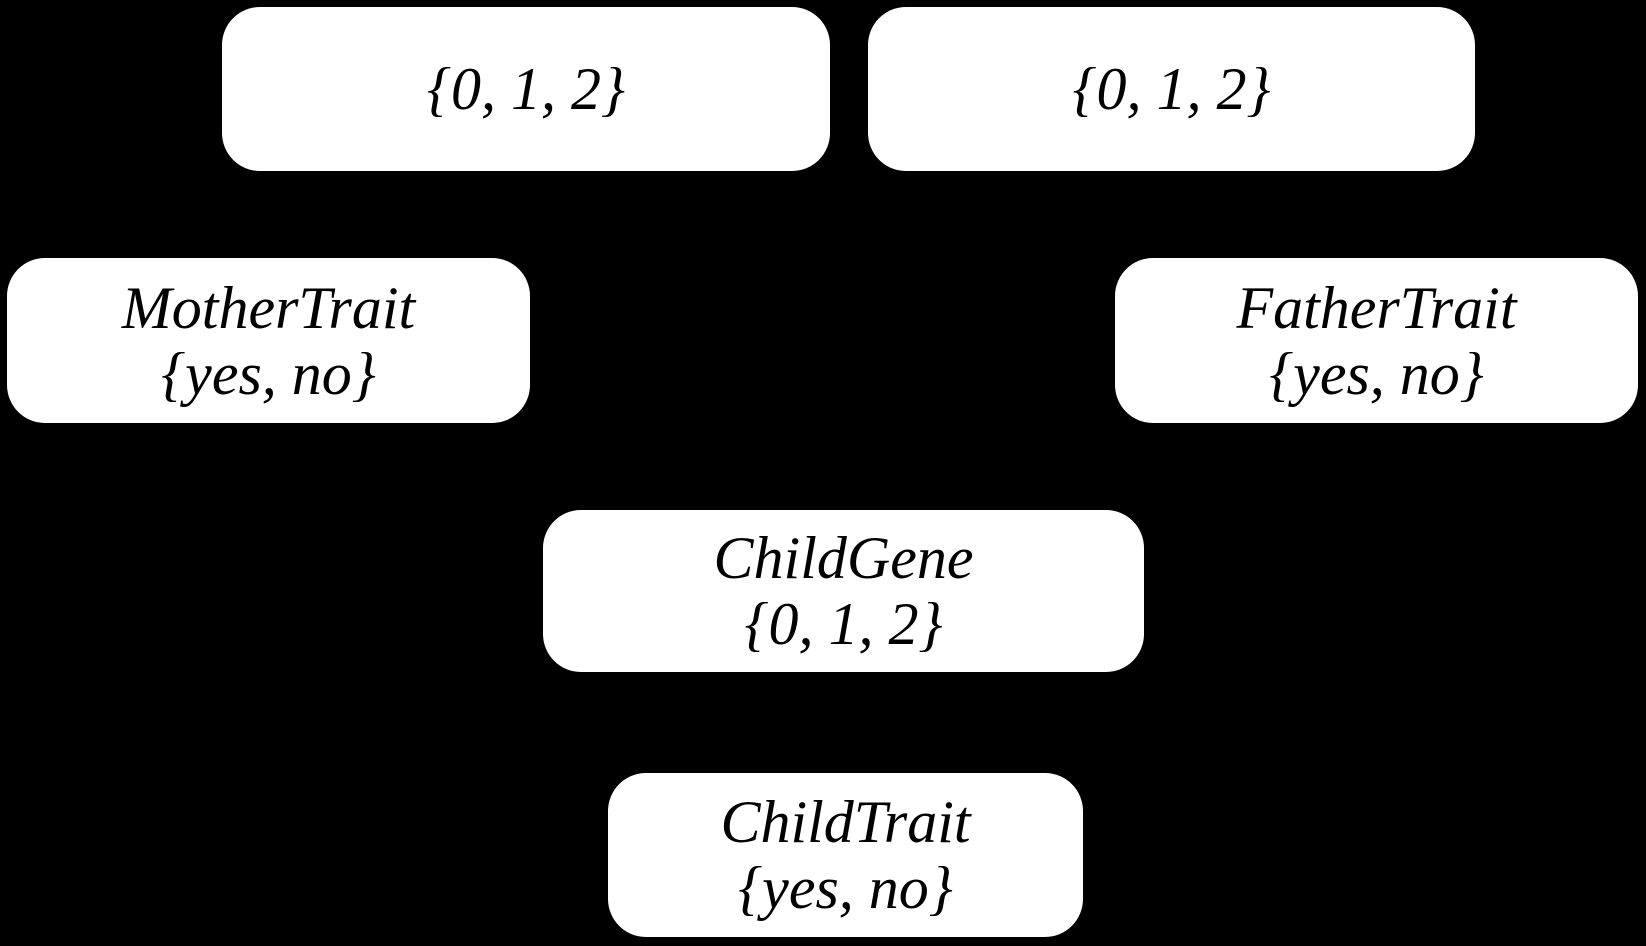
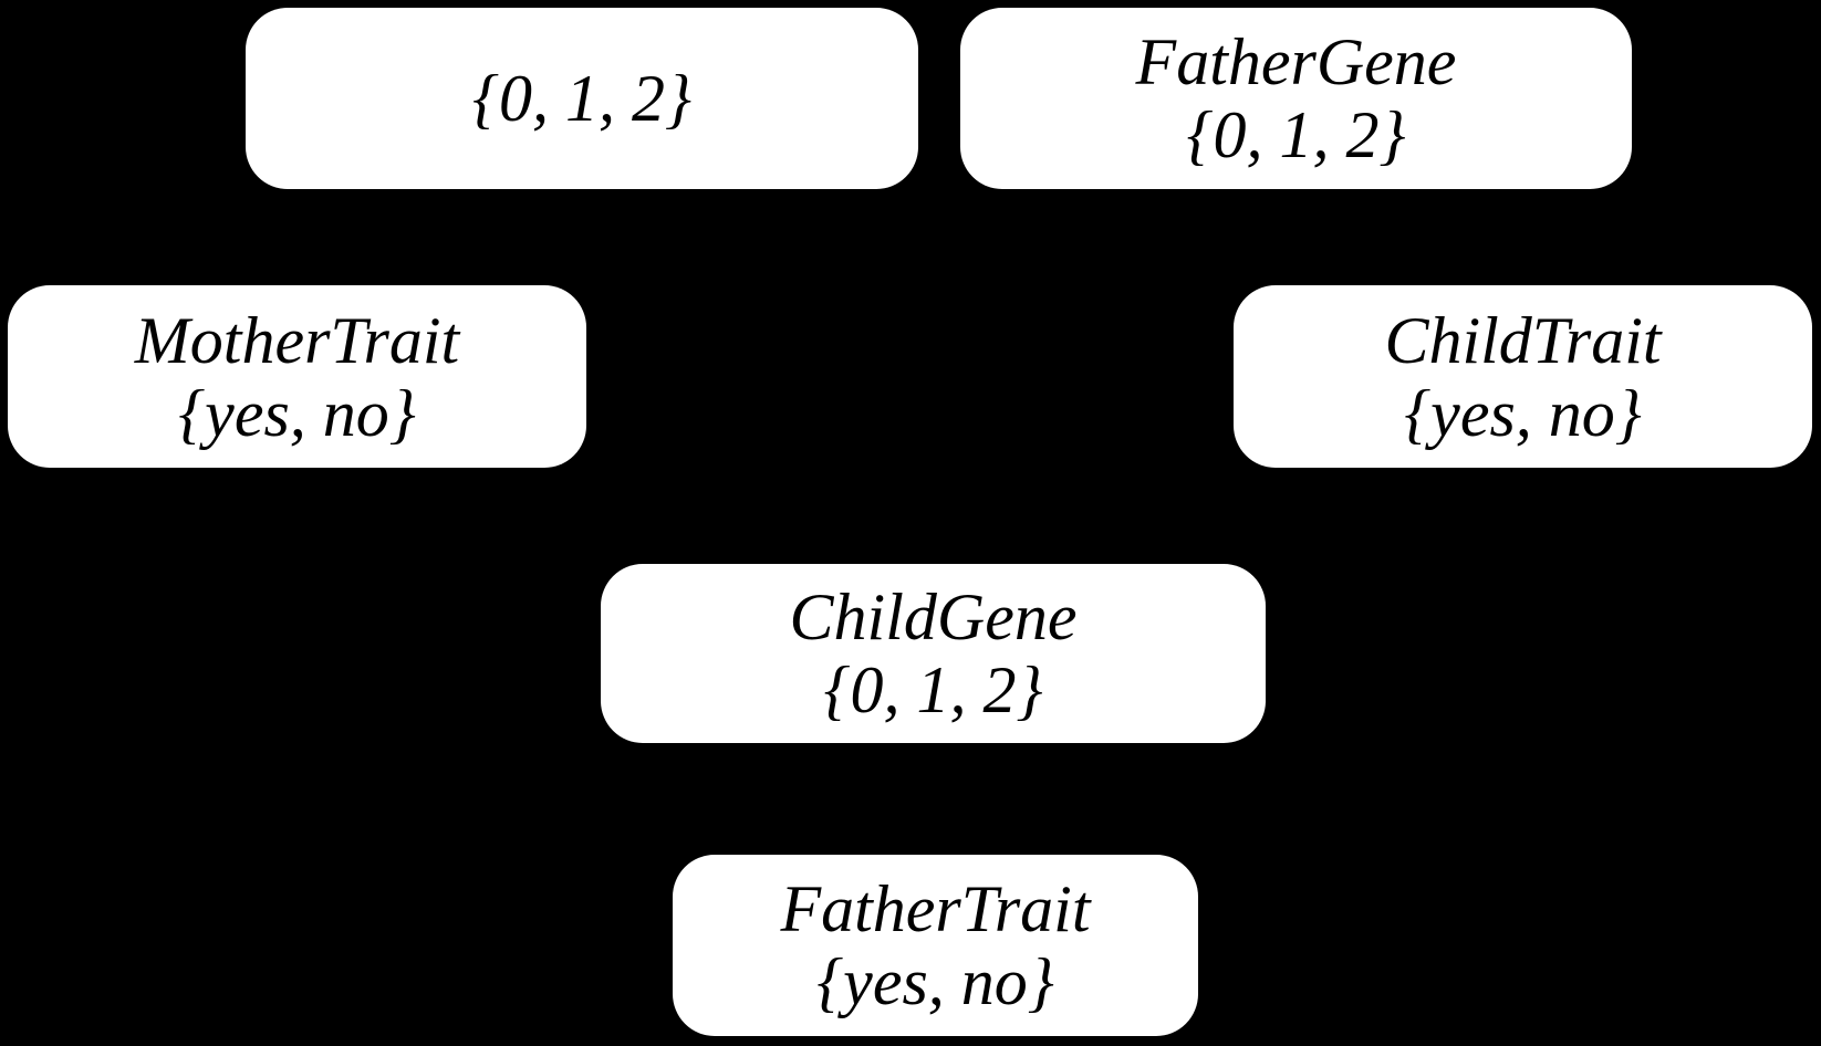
  {0, 1, 2}
+ FatherGene
  {0, 1, 2}
  MotherTrait
  {yes, no}
- FatherTrait
+ ChildTrait
  {yes, no}
  ChildGene
  {0, 1, 2}
- ChildTrait
+ FatherTrait
  {yes, no}
